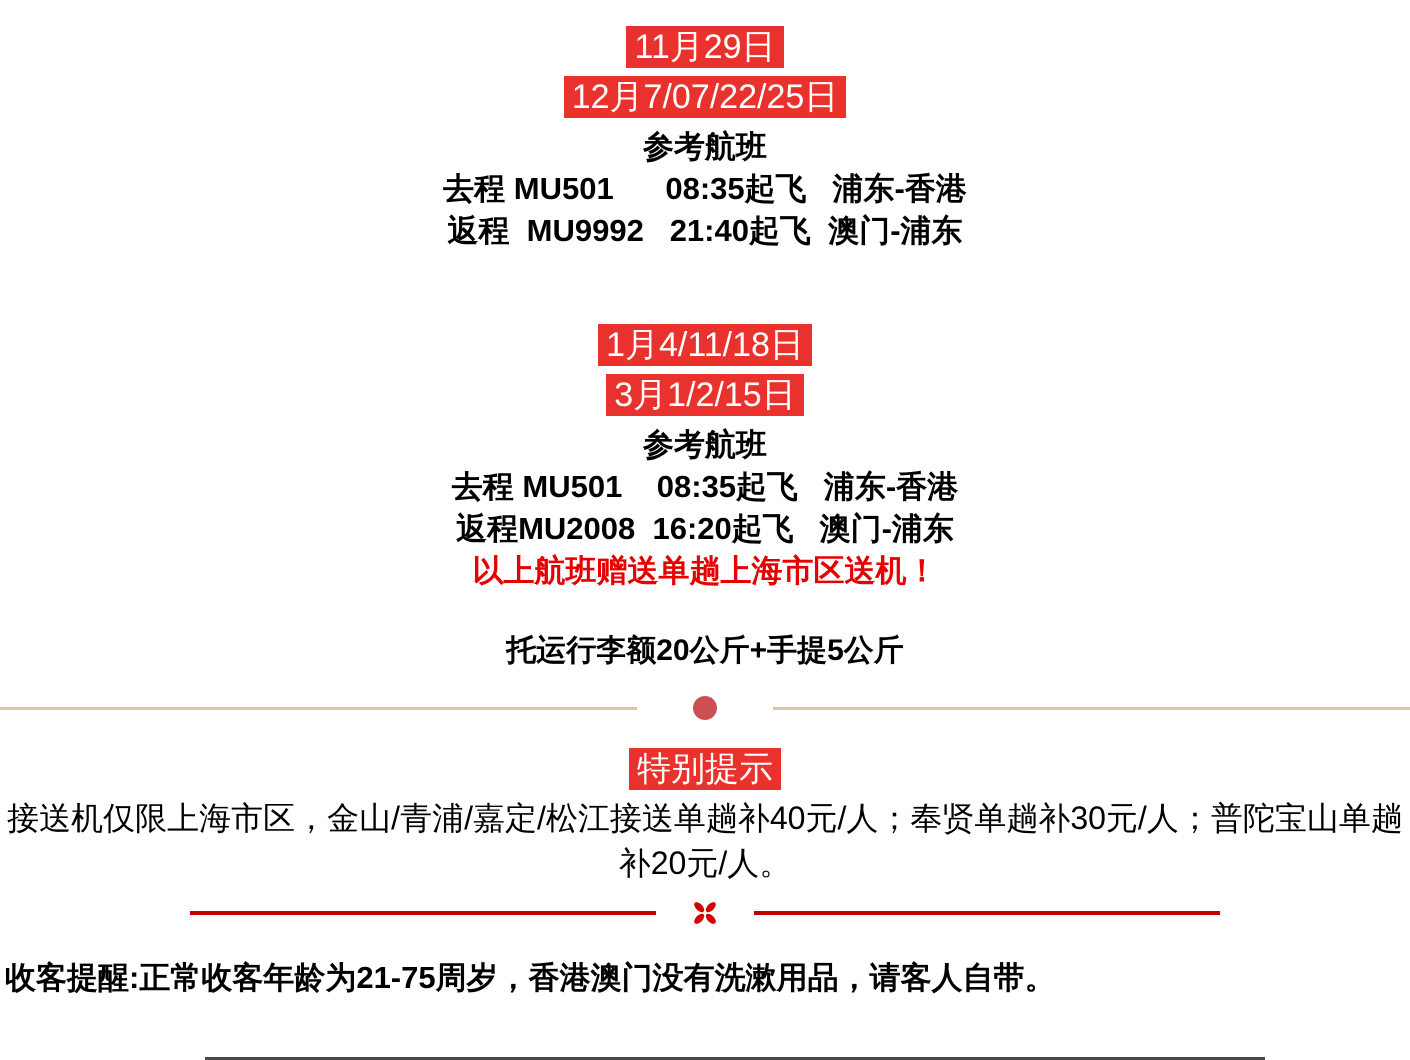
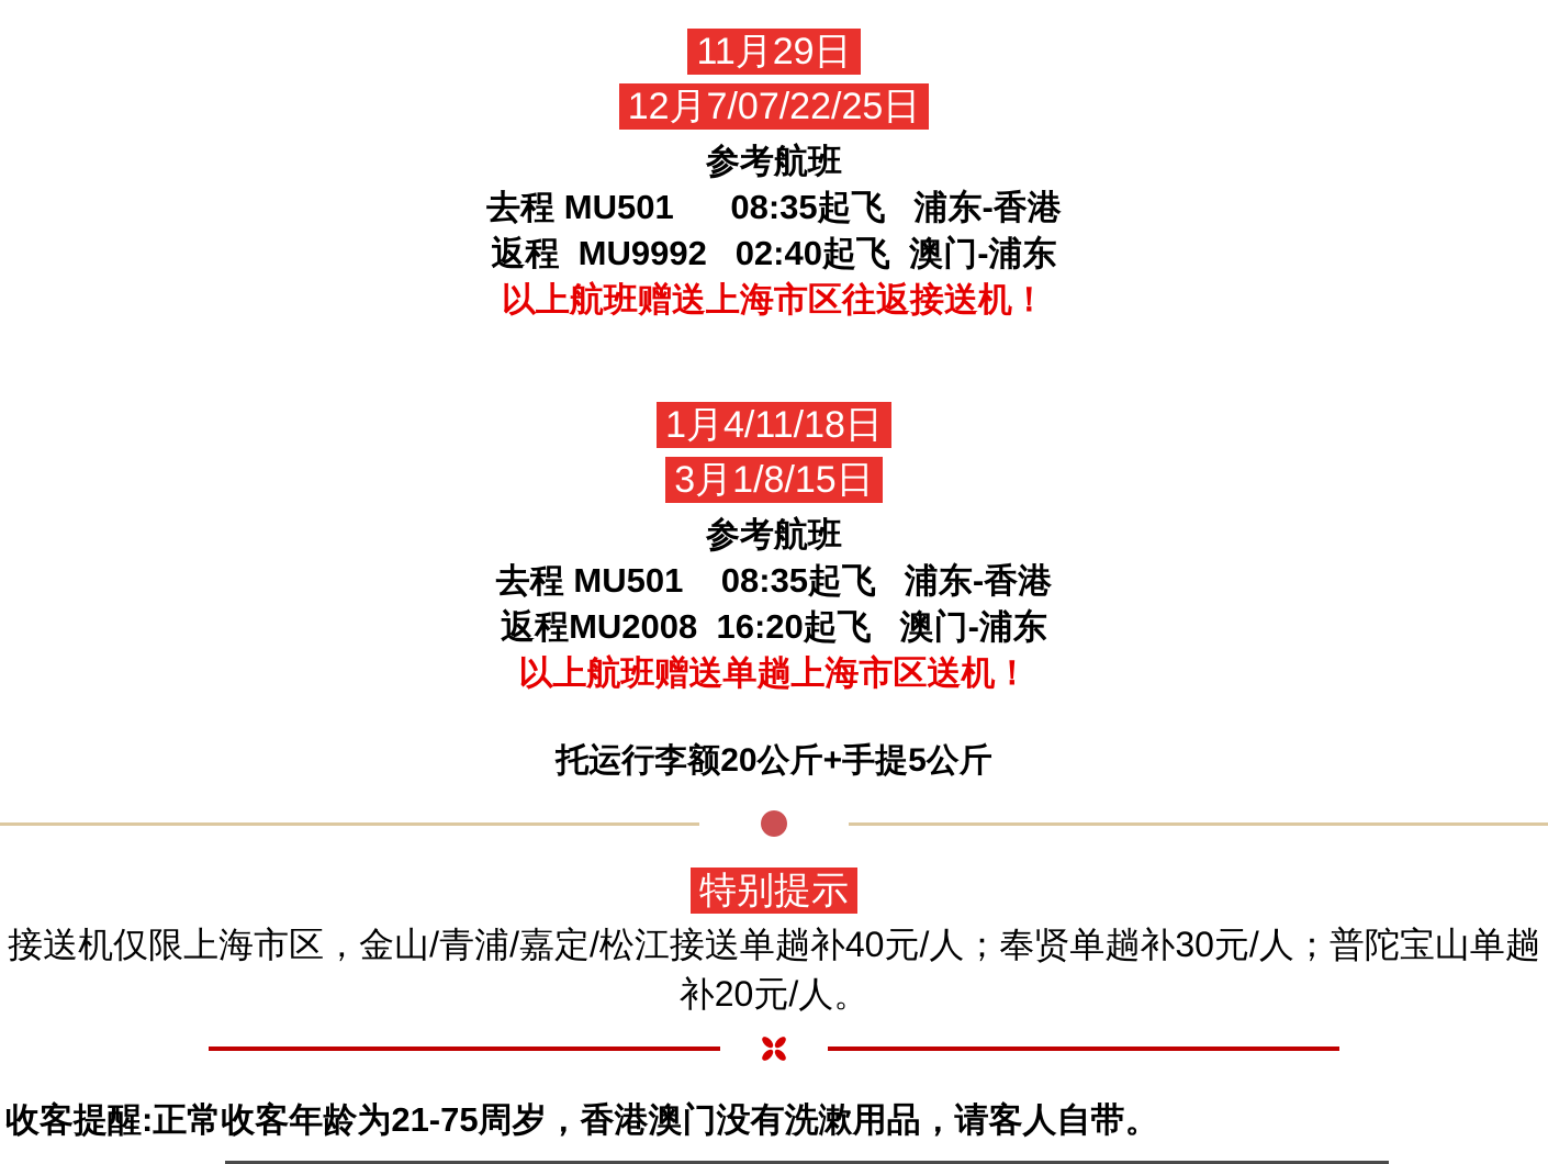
  11月29日
  12月7/07/22/25日
  参考航班
  去程 MU501 08:35起飞 浦东-香港
- 返程 MU9992 21:40起飞 澳门-浦东
+ 返程 MU9992 02:40起飞 澳门-浦东
+ 以上航班赠送上海市区往返接送机！
  1月4/11/18日
- 3月1/2/15日
+ 3月1/8/15日
  参考航班
  去程 MU501 08:35起飞 浦东-香港
  返程MU2008 16:20起飞 澳门-浦东
  以上航班赠送单趟上海市区送机！
  托运行李额20公斤+手提5公斤
  特别提示
  接送机仅限上海市区，金山/青浦/嘉定/松江接送单趟补40元/人；奉贤单趟补30元/人；普陀宝山单趟补20元/人。
  收客提醒:正常收客年龄为21-75周岁，香港澳门没有洗漱用品，请客人自带。
